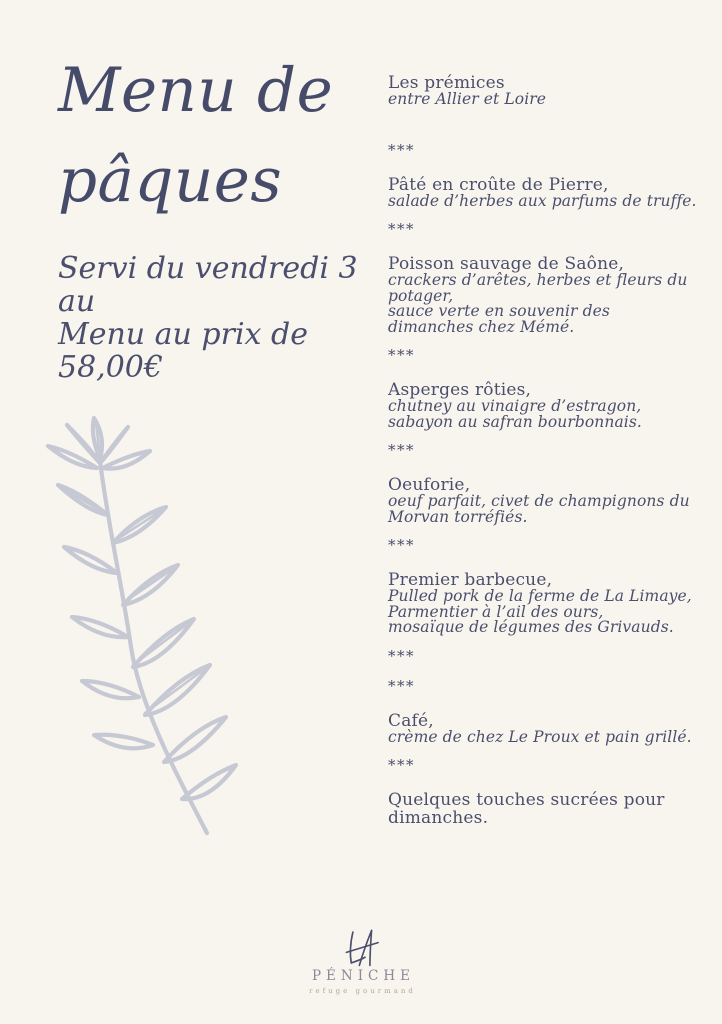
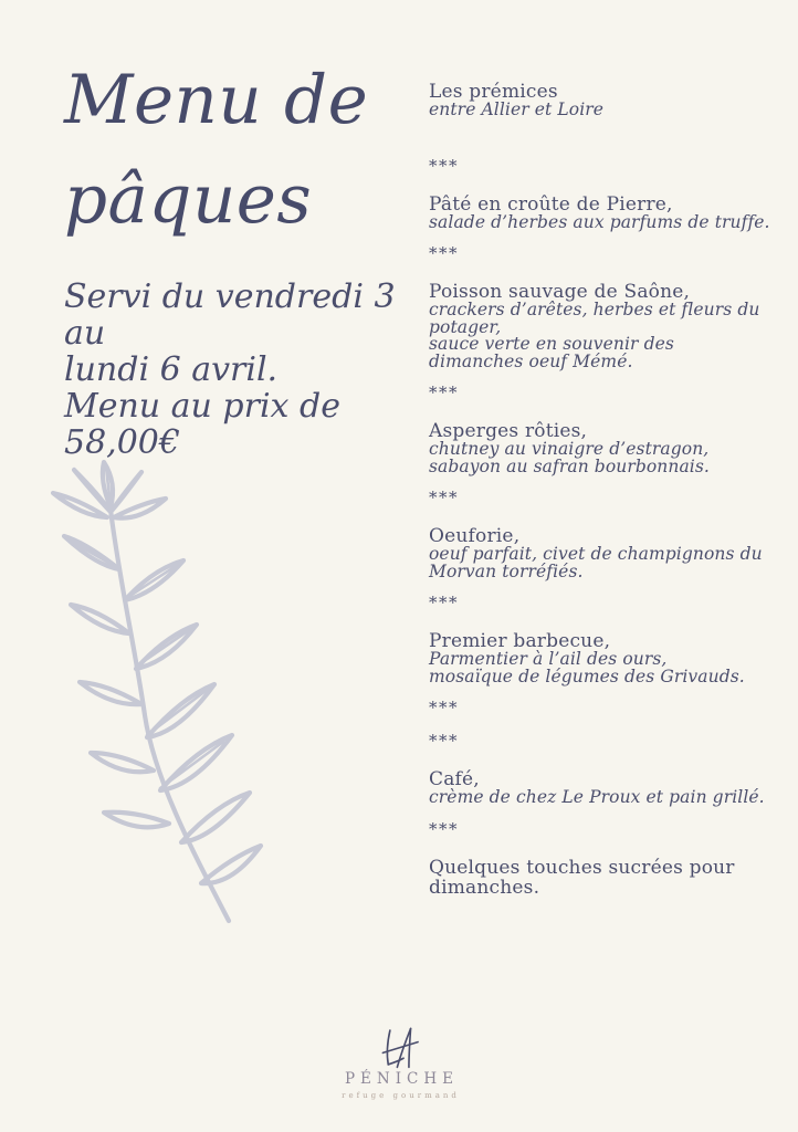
  Menu de pâques
  Servi du vendredi 3 au
+ lundi 6 avril.
  Menu au prix de 58,00€
  Les prémices
  entre Allier et Loire
  ***
  Pâté en croûte de Pierre,
  salade d’herbes aux parfums de truffe.
  ***
  Poisson sauvage de Saône,
  crackers d’arêtes, herbes et fleurs du potager,
- sauce verte en souvenir des dimanches chez Mémé.
+ sauce verte en souvenir des dimanches oeuf Mémé.
  ***
  Asperges rôties,
  chutney au vinaigre d’estragon,
  sabayon au safran bourbonnais.
  ***
  Oeuforie,
  oeuf parfait, civet de champignons du Morvan torréfiés.
  ***
  Premier barbecue,
- Pulled pork de la ferme de La Limaye,
  Parmentier à l’ail des ours,
  mosaïque de légumes des Grivauds.
  ***
  ***
  Café,
  crème de chez Le Proux et pain grillé.
  ***
  Quelques touches sucrées pour dimanches.
  PÉNICHE
  refuge gourmand
